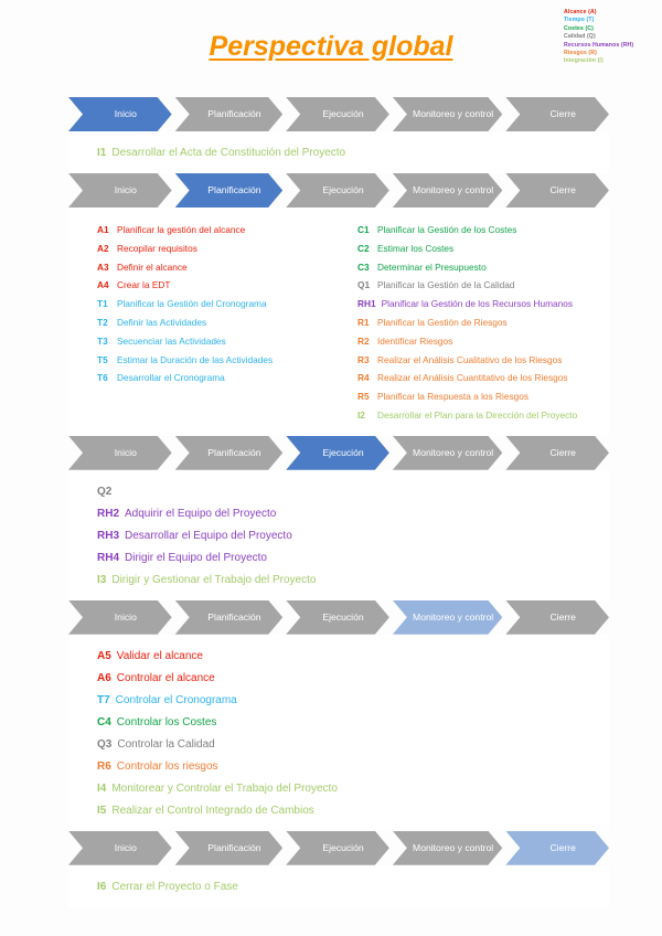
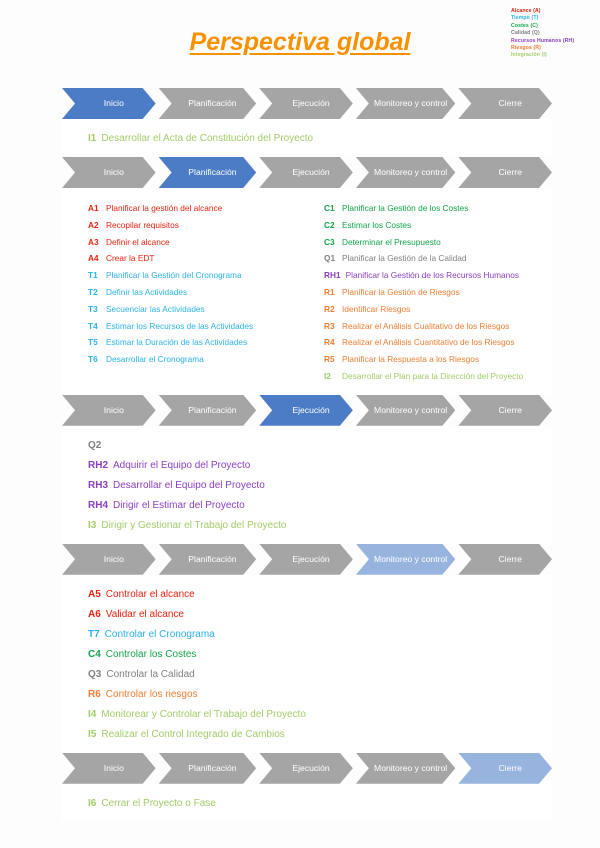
  Perspectiva global
  Inicio
  Planificación
  Ejecución
  Monitoreo y control
  Cierre
  I1 Desarrollar el Acta de Constitución del Proyecto
  Inicio
  Planificación
  Ejecución
  Monitoreo y control
  Cierre
  A1
  Planificar la gestión del alcance
  A2
  Recopilar requisitos
  A3
  Definir el alcance
  A4
  Crear la EDT
  T1
  Planificar la Gestión del Cronograma
  T2
  Definir las Actividades
  T3
  Secuenciar las Actividades
+ T4
+ Estimar los Recursos de las Actividades
  T5
  Estimar la Duración de las Actividades
  T6
  Desarrollar el Cronograma
  C1
  Planificar la Gestión de los Costes
  C2
  Estimar los Costes
  C3
  Determinar el Presupuesto
  Q1
  Planificar la Gestión de la Calidad
  RH1
  Planificar la Gestión de los Recursos Humanos
  R1
  Planificar la Gestión de Riesgos
  R2
  Identificar Riesgos
  R3
  Realizar el Análisis Cualitativo de los Riesgos
  R4
  Realizar el Análisis Cuantitativo de los Riesgos
  R5
  Planificar la Respuesta a los Riesgos
  I2
  Desarrollar el Plan para la Dirección del Proyecto
  Inicio
  Planificación
  Ejecución
  Monitoreo y control
  Cierre
  Q2
  RH2
  Adquirir el Equipo del Proyecto
  RH3
  Desarrollar el Equipo del Proyecto
  RH4
- Dirigir el Equipo del Proyecto
+ Dirigir el Estimar del Proyecto
  I3
  Dirigir y Gestionar el Trabajo del Proyecto
  Inicio
  Planificación
  Ejecución
  Monitoreo y control
  Cierre
  A5
- Validar el alcance
+ Controlar el alcance
  A6
- Controlar el alcance
+ Validar el alcance
  T7
  Controlar el Cronograma
  C4
  Controlar los Costes
  Q3
  Controlar la Calidad
  R6
  Controlar los riesgos
  I4
  Monitorear y Controlar el Trabajo del Proyecto
  I5
  Realizar el Control Integrado de Cambios
  Inicio
  Planificación
  Ejecución
  Monitoreo y control
  Cierre
  I6
  Cerrar el Proyecto o Fase
